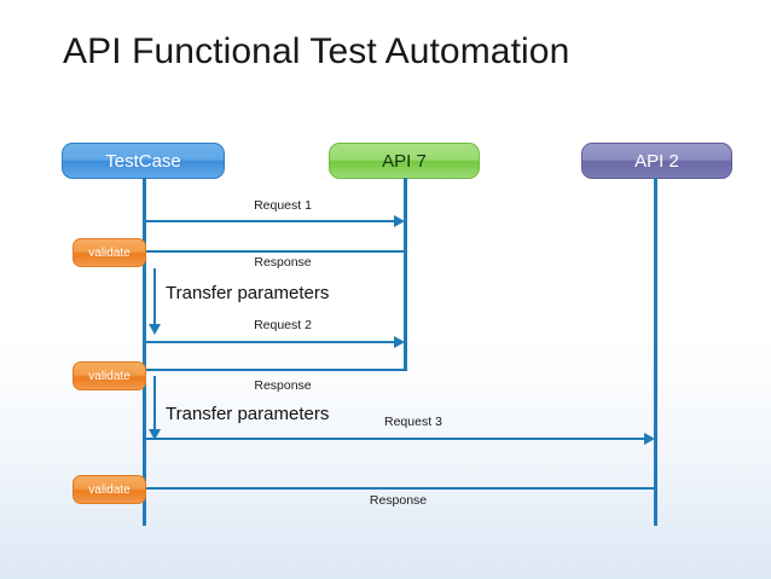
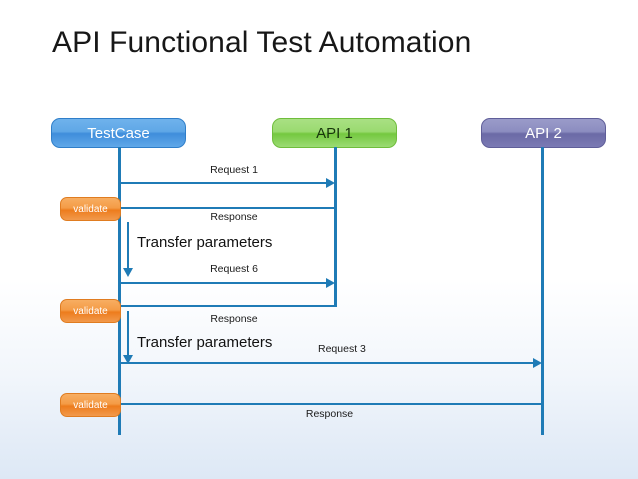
  API Functional Test Automation
  TestCase
- API 7
+ API 1
  API 2
  Request 1
  Response
  validate
  Transfer parameters
- Request 2
+ Request 6
  Response
  validate
  Transfer parameters
  Request 3
  Response
  validate
